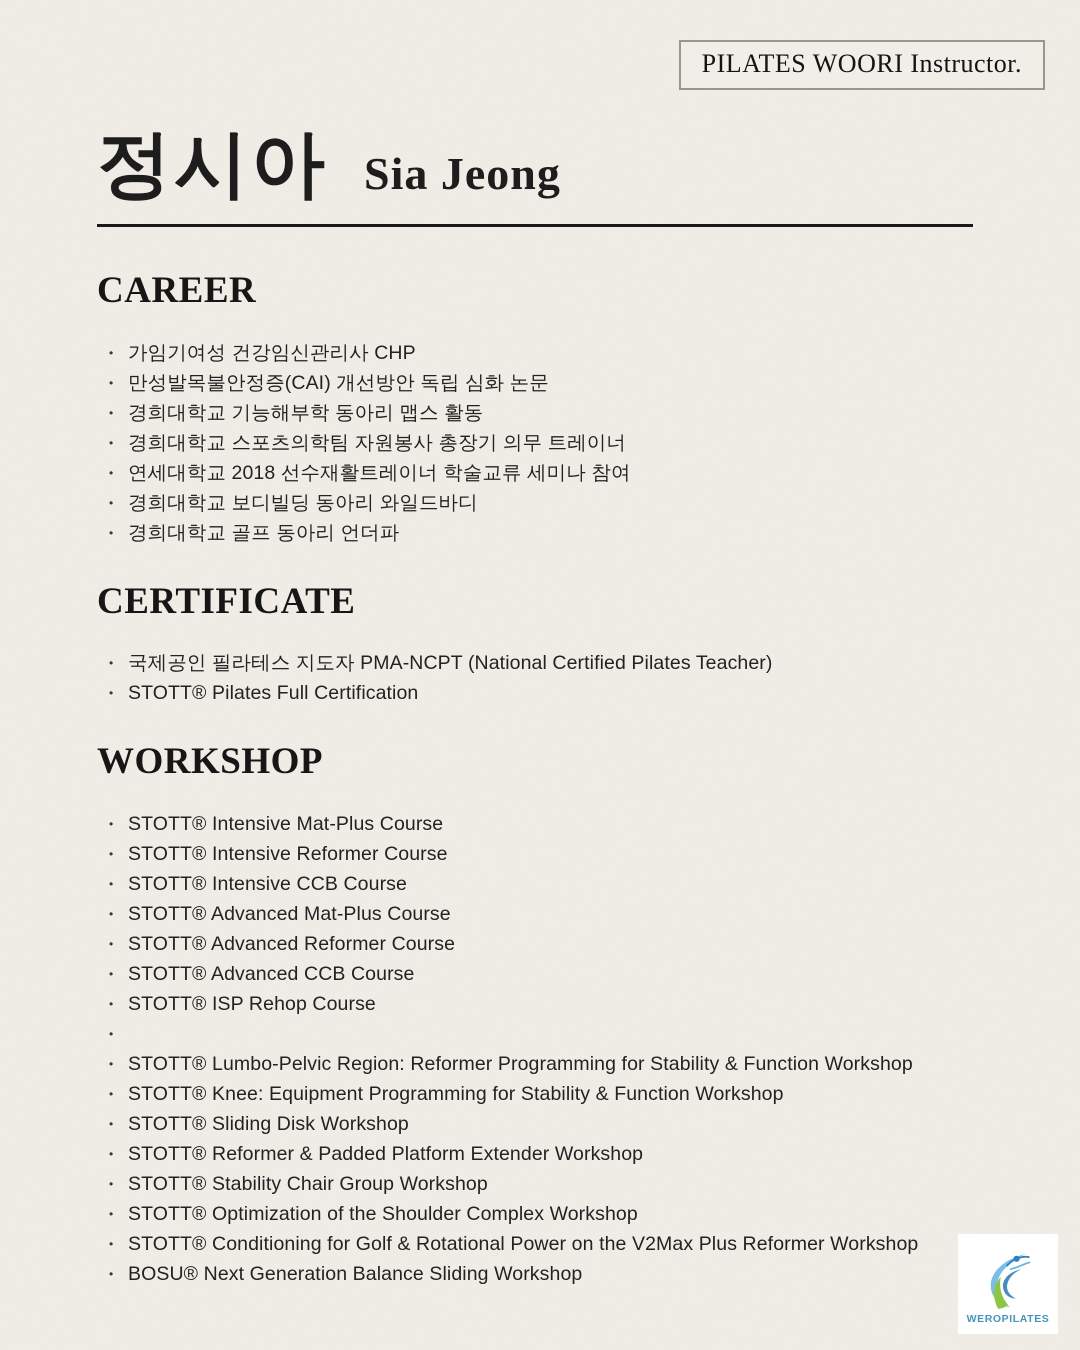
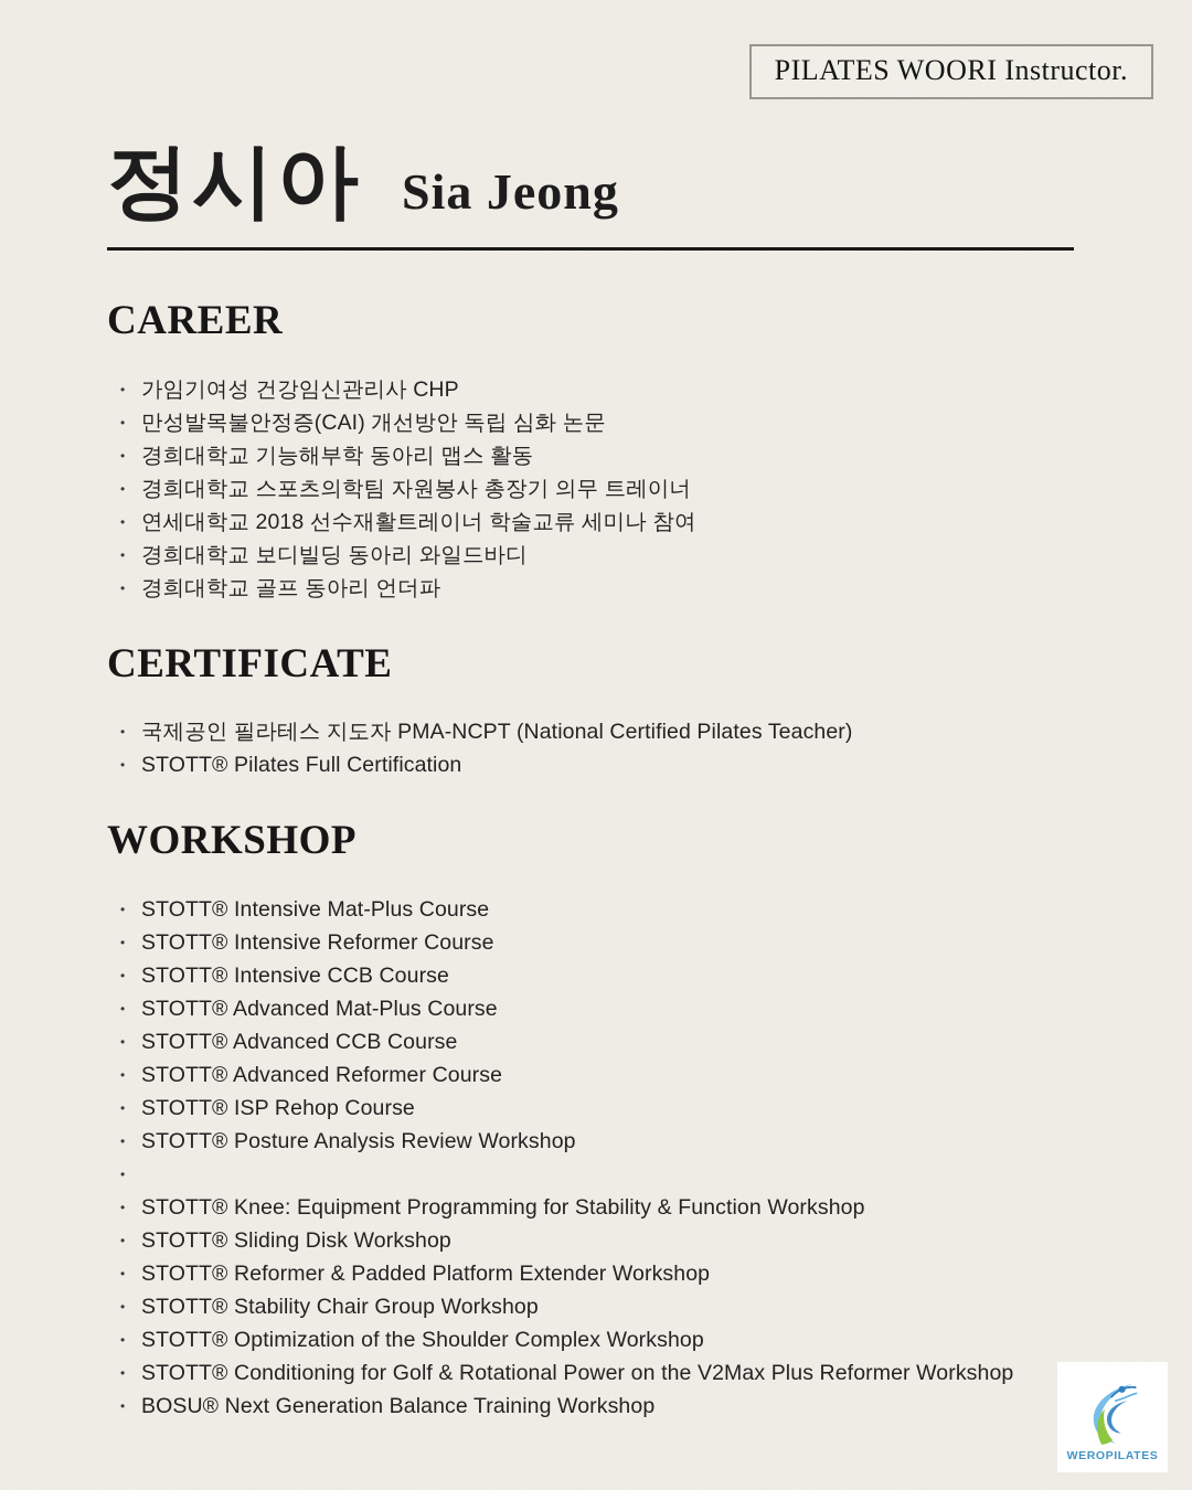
  PILATES WOORI Instructor.
  정시아
  Sia Jeong
  CAREER
  •
  가임기여성 건강임신관리사 CHP
  •
  만성발목불안정증(CAI) 개선방안 독립 심화 논문
  •
  경희대학교 기능해부학 동아리 맵스 활동
  •
  경희대학교 스포츠의학팀 자원봉사 총장기 의무 트레이너
  •
  연세대학교 2018 선수재활트레이너 학술교류 세미나 참여
  •
  경희대학교 보디빌딩 동아리 와일드바디
  •
  경희대학교 골프 동아리 언더파
  CERTIFICATE
  •
  국제공인 필라테스 지도자 PMA-NCPT (National Certified Pilates Teacher)
  •
  STOTT® Pilates Full Certification
  WORKSHOP
  •
  STOTT® Intensive Mat-Plus Course
  •
  STOTT® Intensive Reformer Course
  •
  STOTT® Intensive CCB Course
  •
  STOTT® Advanced Mat-Plus Course
  •
- STOTT® Advanced Reformer Course
+ STOTT® Advanced CCB Course
  •
- STOTT® Advanced CCB Course
+ STOTT® Advanced Reformer Course
  •
  STOTT® ISP Rehop Course
  •
+ STOTT® Posture Analysis Review Workshop
  •
- STOTT® Lumbo-Pelvic Region: Reformer Programming for Stability & Function Workshop
  •
  STOTT® Knee: Equipment Programming for Stability & Function Workshop
  •
  STOTT® Sliding Disk Workshop
  •
  STOTT® Reformer & Padded Platform Extender Workshop
  •
  STOTT® Stability Chair Group Workshop
  •
  STOTT® Optimization of the Shoulder Complex Workshop
  •
  STOTT® Conditioning for Golf & Rotational Power on the V2Max Plus Reformer Workshop
  •
- BOSU® Next Generation Balance Sliding Workshop
+ BOSU® Next Generation Balance Training Workshop
  WEROPILATES
